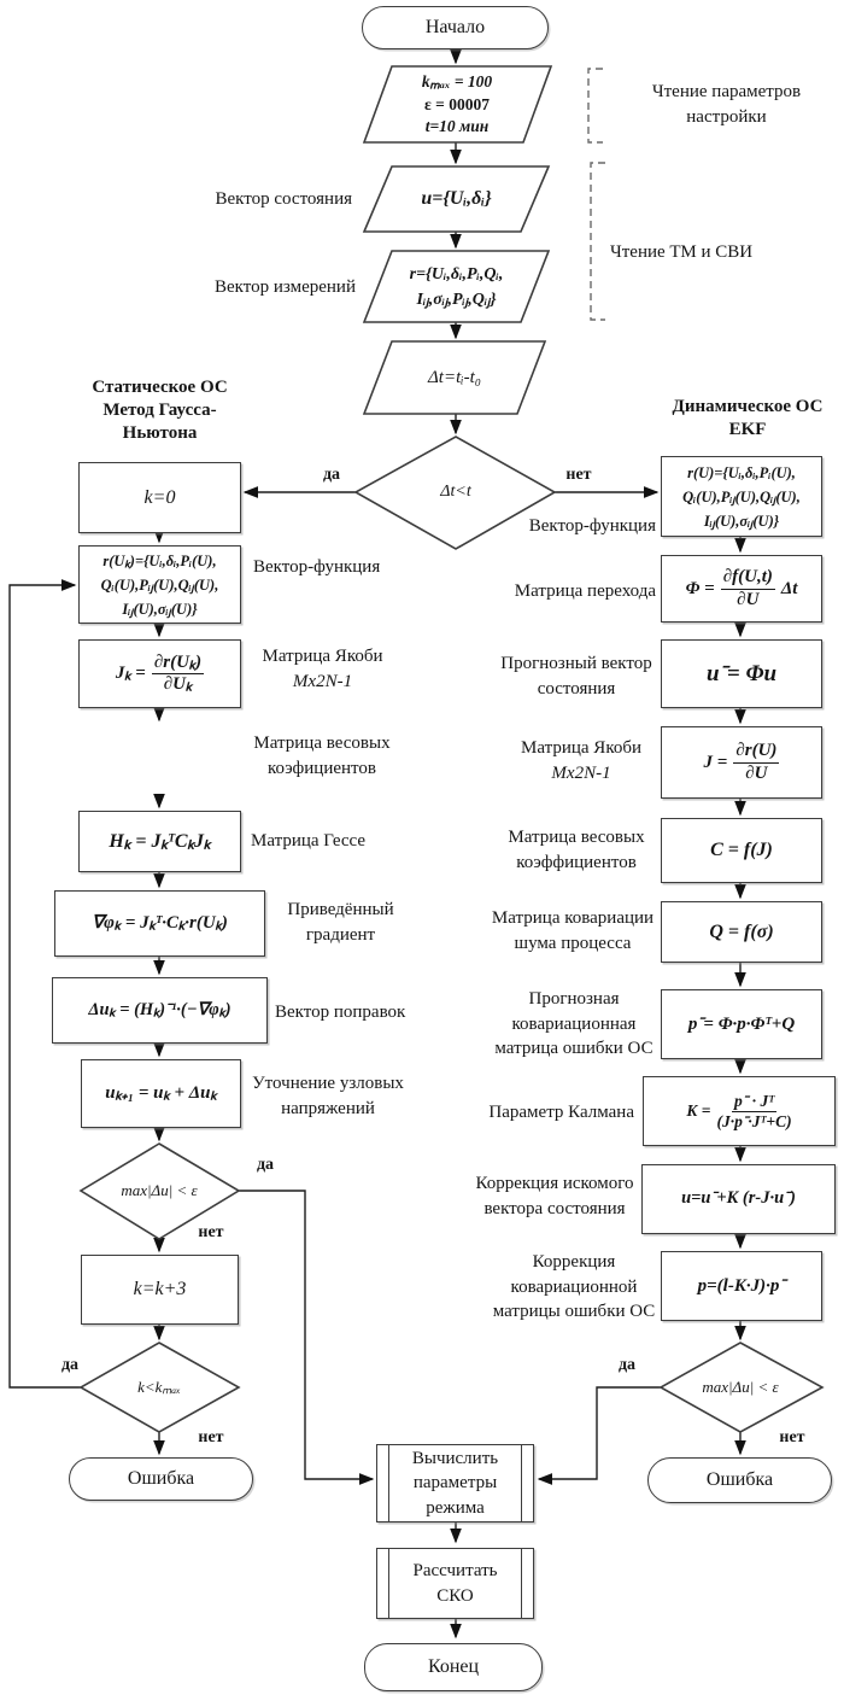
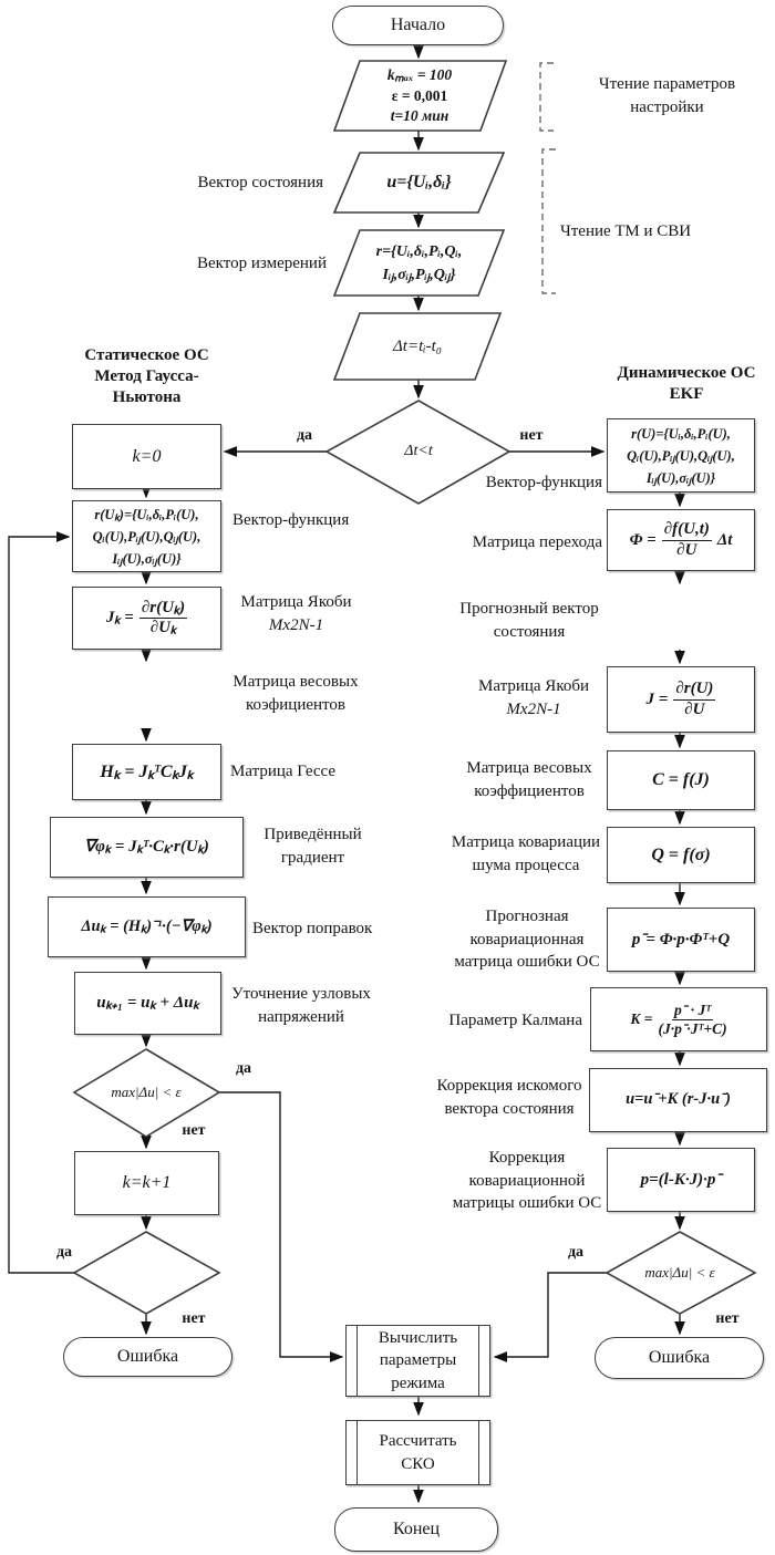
  Начало
  kₘₐₓ = 100
- ε = 00007
+ ε = 0,001
  t=10 мин
  Чтение параметров
  настройки
  Вектор состояния
  u={Uᵢ,δᵢ}
  Вектор измерений
  r={Uᵢ,δᵢ,Pᵢ,Qᵢ,
  Iᵢⱼ,σᵢⱼ,Pᵢⱼ,Qᵢⱼ}
  Чтение ТМ и СВИ
  Δt=tᵢ-t₀
  Δt<t
  да
  нет
  Статическое ОС
  Метод Гаусса-
  Ньютона
  k=0
  r(Uₖ)={Uᵢ,δᵢ,Pᵢ(U),
  Qᵢ(U),Pᵢⱼ(U),Qᵢⱼ(U),
  Iᵢⱼ(U),σᵢⱼ(U)}
  Вектор-функция
  Jₖ =
  ∂r(Uₖ)
  ∂Uₖ
  Матрица Якоби
  Mx2N-1
  Матрица весовых
  коэфициентов
  Hₖ = JₖᵀCₖJₖ
  Матрица Гессе
  ∇φₖ = Jₖᵀ·Cₖ·r(Uₖ)
  Приведённый
  градиент
  Δuₖ = (Hₖ)⁻¹·(−∇φₖ)
  Вектор поправок
  uₖ₊₁ = uₖ + Δuₖ
  Уточнение узловых
  напряжений
  max|Δu| < ε
  да
  нет
- k=k+3
+ k=k+1
- k<kₘₐₓ
  да
  нет
  Ошибка
  Динамическое ОС
  EKF
  r(U)={Uᵢ,δᵢ,Pᵢ(U),
  Qᵢ(U),Pᵢⱼ(U),Qᵢⱼ(U),
  Iᵢⱼ(U),σᵢⱼ(U)}
  Вектор-функция
  Φ =
  ∂f(U,t)
  ∂U
  Δt
  Матрица перехода
- u⁻= Φu
  Прогнозный вектор
  состояния
  J =
  ∂r(U)
  ∂U
  Матрица Якоби
  Mx2N-1
  C = f(J)
  Матрица весовых
  коэффициентов
  Q = f(σ)
  Матрица ковариации
  шума процесса
  p⁻= Φ·p·Φᵀ+Q
  Прогнозная
  ковариационная
  матрица ошибки ОС
  K =
  p⁻ · Jᵀ
  (J·p⁻·Jᵀ+C)
  Параметр Калмана
  u=u⁻+K (r-J·u⁻)
  Коррекция искомого
  вектора состояния
  p=(l-K·J)·p⁻
  Коррекция
  ковариационной
  матрицы ошибки ОС
  max|Δu| < ε
  да
  нет
  Ошибка
  Вычислить
  параметры
  режима
  Рассчитать
  СКО
  Конец
